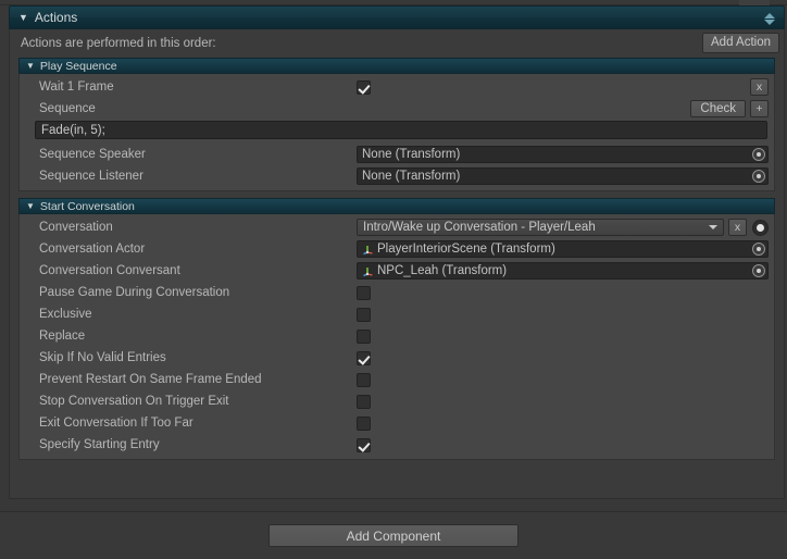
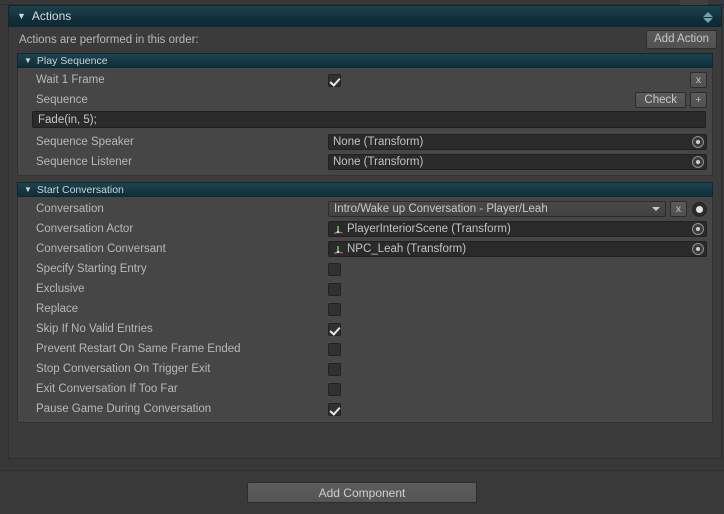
  ▼
  Actions
  Actions are performed in this order:
  Add Action
  ▼
  Play Sequence
  Wait 1 Frame
  x
  Sequence
  Check
  +
  Fade(in, 5);
  Sequence Speaker
  None (Transform)
  Sequence Listener
  None (Transform)
  ▼
  Start Conversation
  Conversation
  Intro/Wake up Conversation - Player/Leah
  x
  Conversation Actor
  PlayerInteriorScene (Transform)
  Conversation Conversant
  NPC_Leah (Transform)
- Pause Game During Conversation
+ Specify Starting Entry
  Exclusive
  Replace
  Skip If No Valid Entries
  Prevent Restart On Same Frame Ended
  Stop Conversation On Trigger Exit
  Exit Conversation If Too Far
- Specify Starting Entry
+ Pause Game During Conversation
  Add Component
